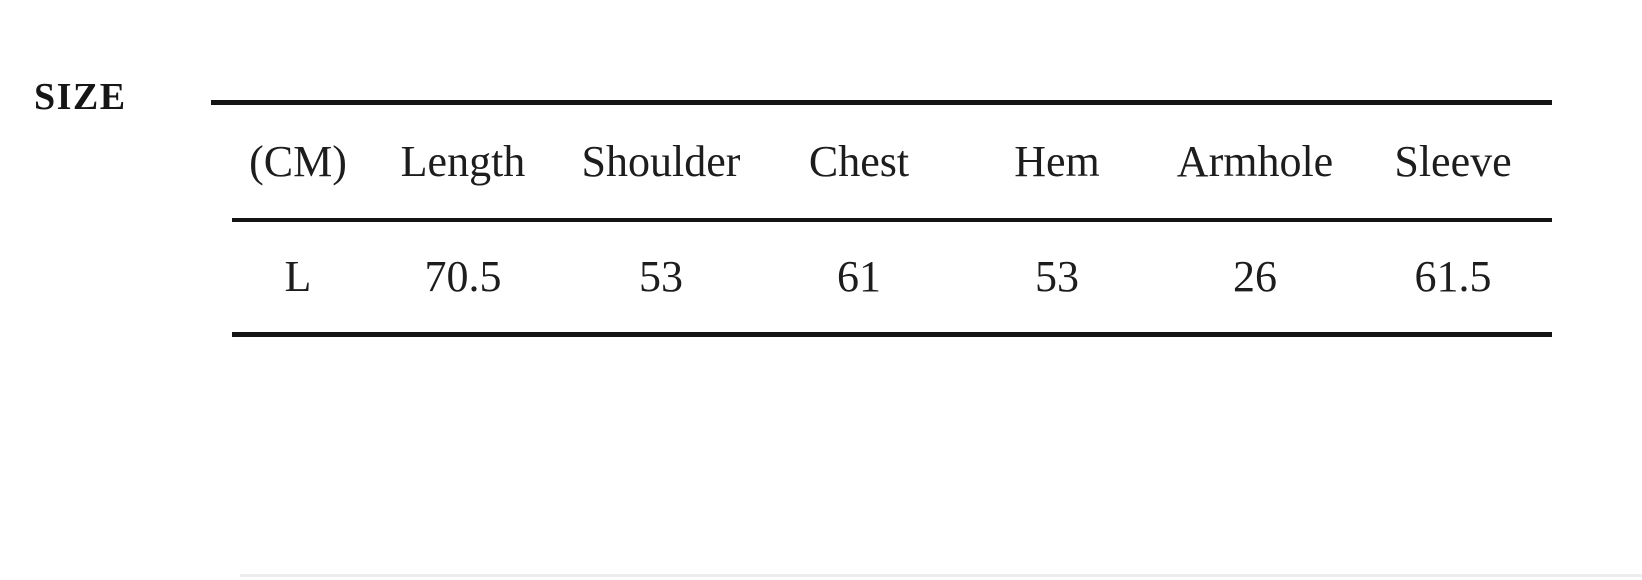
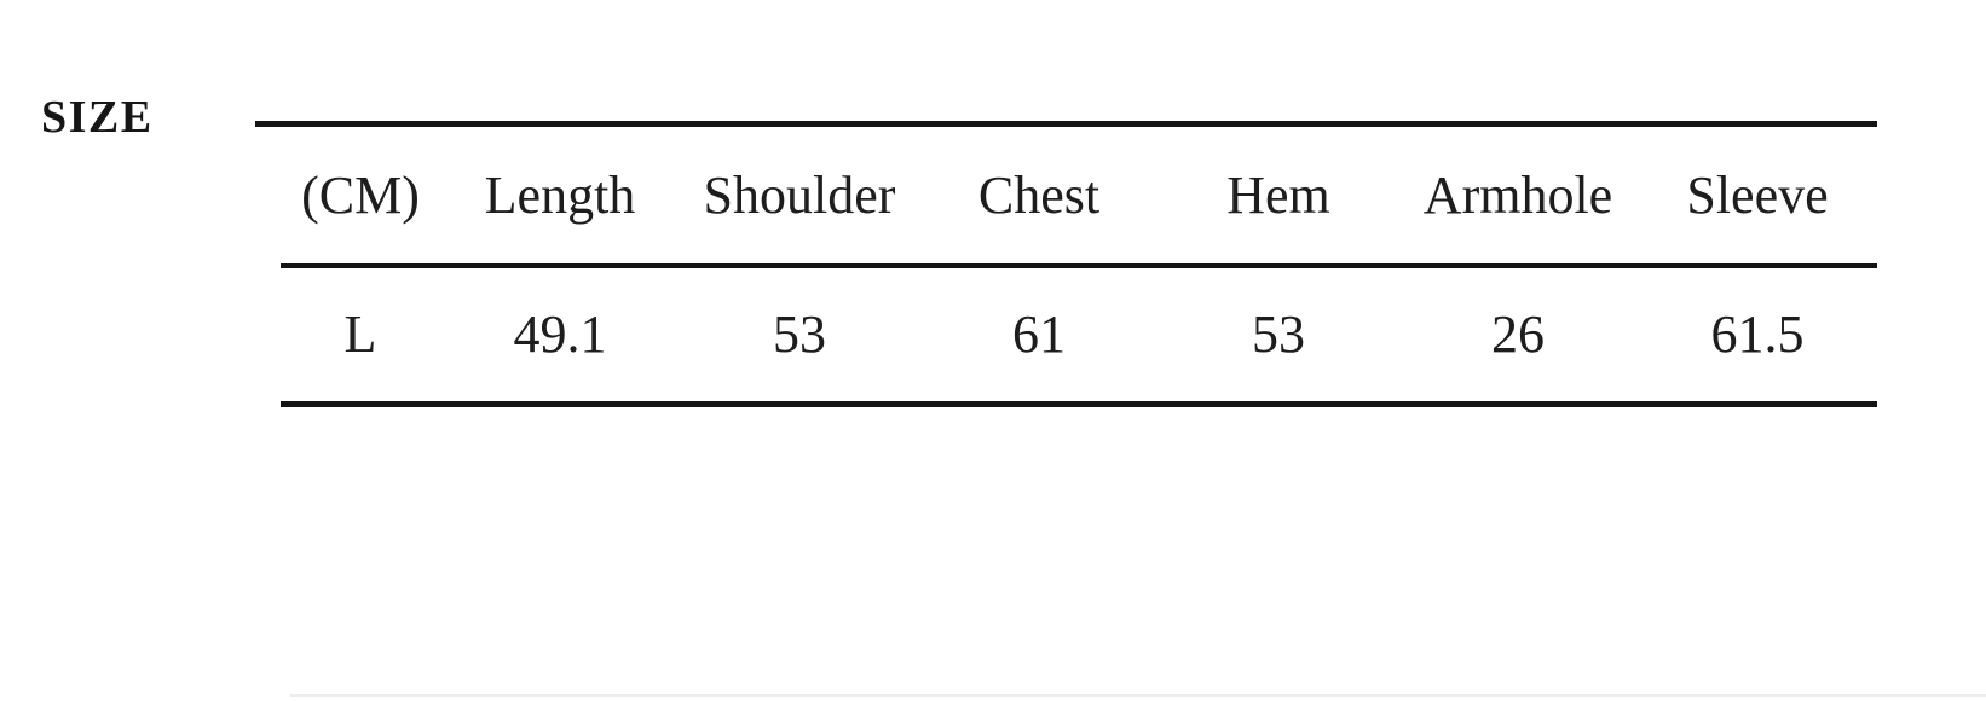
  SIZE
  (CM)	Length	Shoulder	Chest	Hem	Armhole	Sleeve
- L	70.5	53	61	53	26	61.5
+ L	49.1	53	61	53	26	61.5
